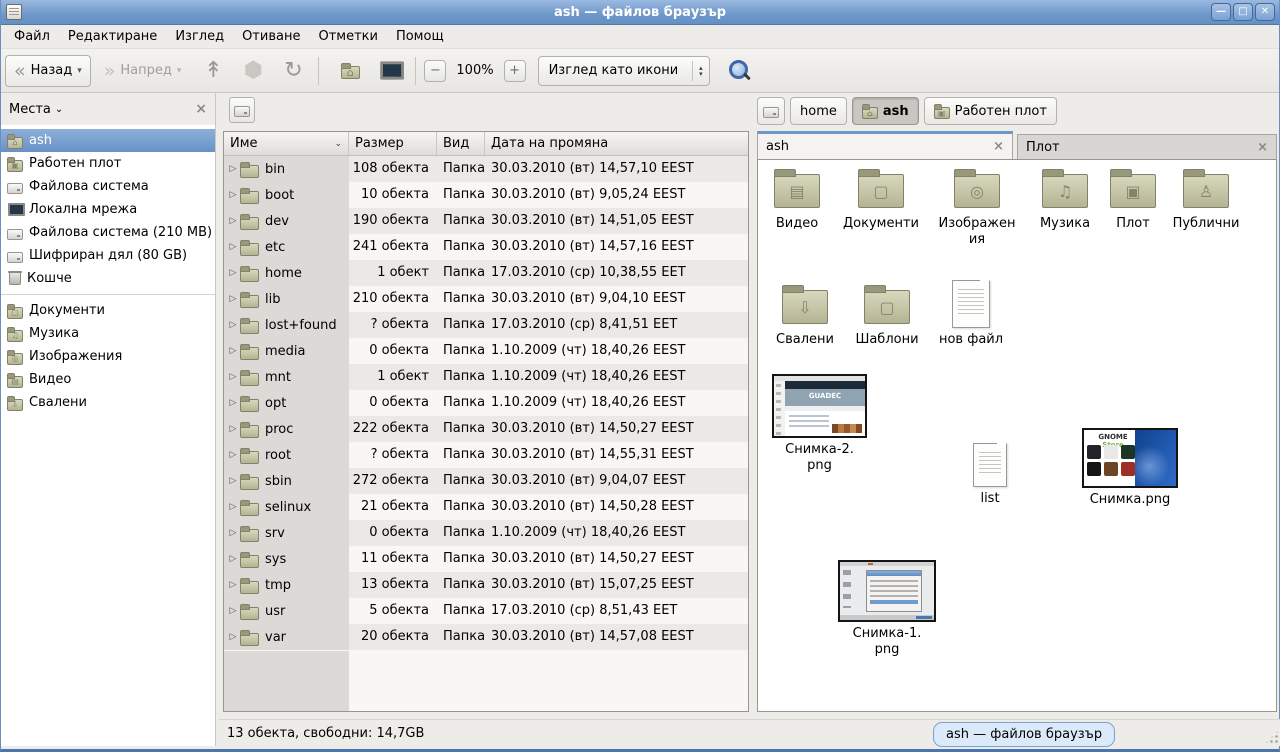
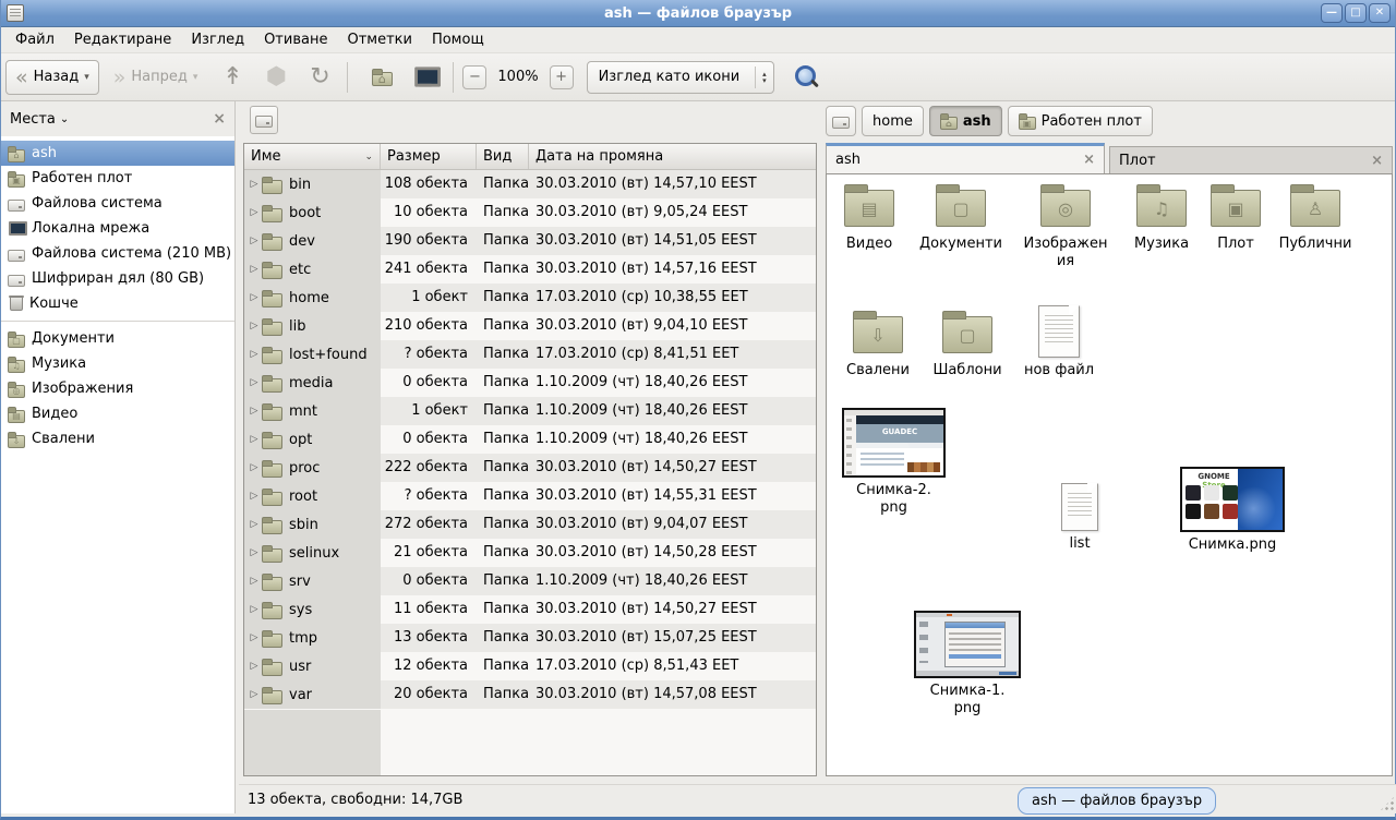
  ash — файлов браузър
  —
  □
  ✕
  Файл
  Редактиране
  Изглед
  Отиване
  Отметки
  Помощ
  «
  Назад
  ▾
  »
  Напред
  ▾
  ↟
  ⬢
  ↻
  ⌂
  −
  100%
  +
  Изглед като икони
  ▴
  ▾
  Места
  ⌄
  ×
  ⌂
  ash
  ▣
  Работен плот
  Файлова система
  Локална мрежа
  Файлова система (210 MB)
  Шифриран дял (80 GB)
  Кошче
  ▢
  Документи
  ♫
  Музика
  ◎
  Изображения
  ▤
  Видео
  ⇩
  Свалени
  Име
  ⌄
  Размер
  Вид
  Дата на промяна
  ▷
  bin
  108 обекта
  Папка
  30.03.2010 (вт) 14,57,10 EEST
  ▷
  boot
  10 обекта
  Папка
  30.03.2010 (вт) 9,05,24 EEST
  ▷
  dev
  190 обекта
  Папка
  30.03.2010 (вт) 14,51,05 EEST
  ▷
  etc
  241 обекта
  Папка
  30.03.2010 (вт) 14,57,16 EEST
  ▷
  home
  1 обект
  Папка
  17.03.2010 (ср) 10,38,55 EET
  ▷
  lib
  210 обекта
  Папка
  30.03.2010 (вт) 9,04,10 EEST
  ▷
  lost+found
  ? обекта
  Папка
  17.03.2010 (ср) 8,41,51 EET
  ▷
  media
  0 обекта
  Папка
  1.10.2009 (чт) 18,40,26 EEST
  ▷
  mnt
  1 обект
  Папка
  1.10.2009 (чт) 18,40,26 EEST
  ▷
  opt
  0 обекта
  Папка
  1.10.2009 (чт) 18,40,26 EEST
  ▷
  proc
  222 обекта
  Папка
  30.03.2010 (вт) 14,50,27 EEST
  ▷
  root
  ? обекта
  Папка
  30.03.2010 (вт) 14,55,31 EEST
  ▷
  sbin
  272 обекта
  Папка
  30.03.2010 (вт) 9,04,07 EEST
  ▷
  selinux
  21 обекта
  Папка
  30.03.2010 (вт) 14,50,28 EEST
  ▷
  srv
  0 обекта
  Папка
  1.10.2009 (чт) 18,40,26 EEST
  ▷
  sys
  11 обекта
  Папка
  30.03.2010 (вт) 14,50,27 EEST
  ▷
  tmp
  13 обекта
  Папка
  30.03.2010 (вт) 15,07,25 EEST
  ▷
  usr
- 5 обекта
+ 12 обекта
  Папка
  17.03.2010 (ср) 8,51,43 EET
  ▷
  var
  20 обекта
  Папка
  30.03.2010 (вт) 14,57,08 EEST
  13 обекта, свободни: 14,7GB
  home
  ⌂
  ash
  ▣
  Работен плот
  ash
  ×
  Плот
  ×
  ▤
  Видео
  ▢
  Документи
  ◎
  Изображения
  ♫
  Музика
  ▣
  Плот
  ♙
  Публични
  ⇩
  Свалени
  ▢
  Шаблони
  нов файл
  GUADEC
  Снимка-2.png
  list
  Снимка.png
  Снимка-1.png
  ash — файлов браузър
